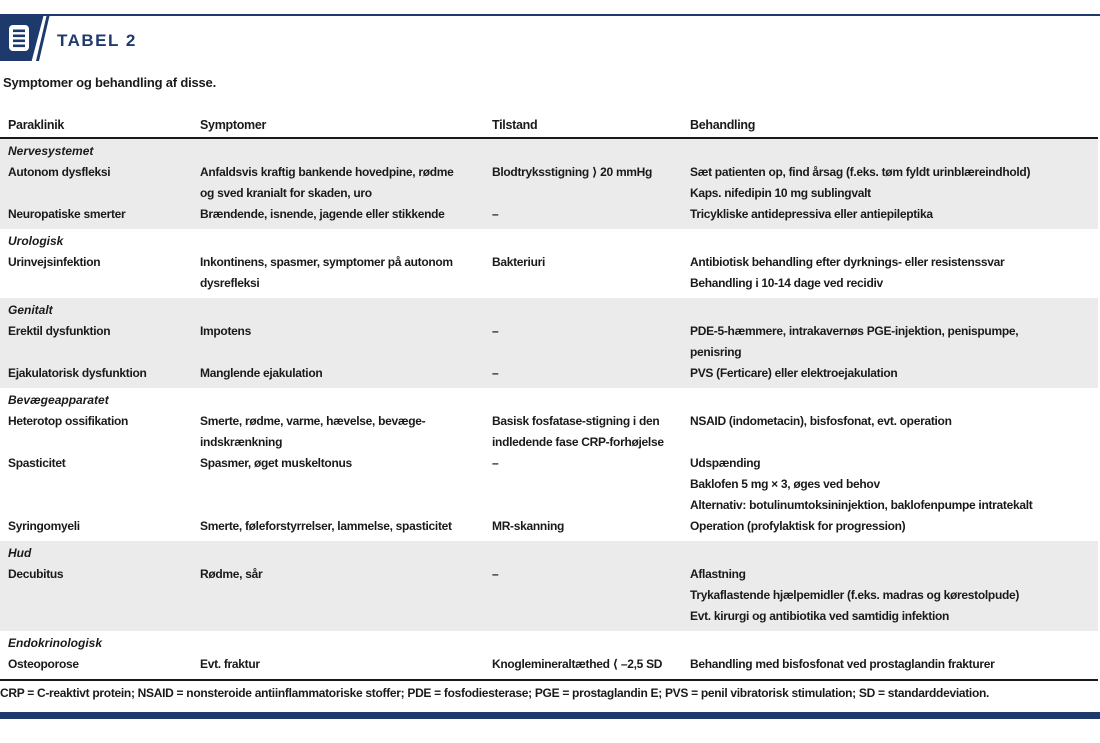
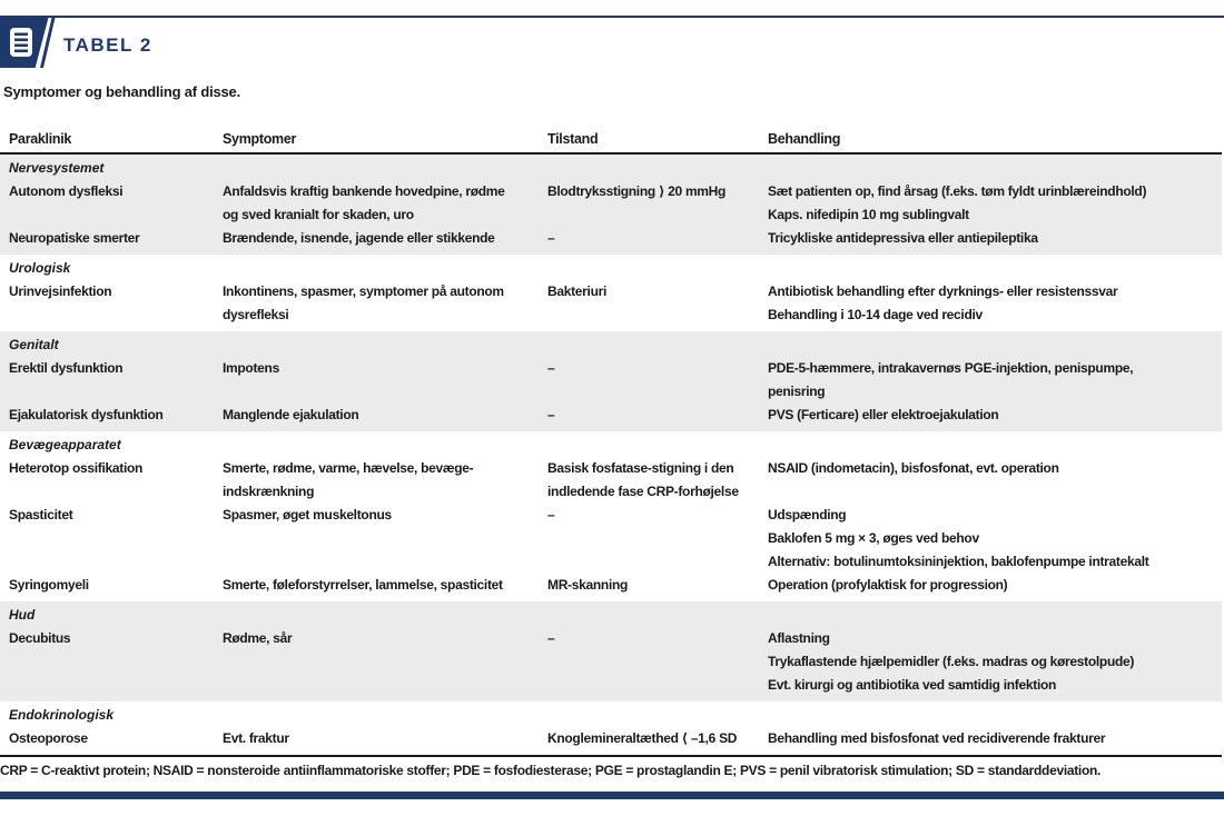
  TABEL 2
  Symptomer og behandling af disse.
  Paraklinik
  Symptomer
  Tilstand
  Behandling
  Nervesystemet
  Autonom dysfleksi
  Anfaldsvis kraftig bankende hovedpine, rødme
  og sved kranialt for skaden, uro
  Blodtryksstigning ⟩ 20 mmHg
  Sæt patienten op, find årsag (f.eks. tøm fyldt urinblæreindhold)
  Kaps. nifedipin 10 mg sublingvalt
  Neuropatiske smerter
  Brændende, isnende, jagende eller stikkende
  –
  Tricykliske antidepressiva eller antiepileptika
  Urologisk
  Urinvejsinfektion
  Inkontinens, spasmer, symptomer på autonom
  dysrefleksi
  Bakteriuri
  Antibiotisk behandling efter dyrknings- eller resistenssvar
  Behandling i 10-14 dage ved recidiv
  Genitalt
  Erektil dysfunktion
  Impotens
  –
  PDE-5-hæmmere, intrakavernøs PGE-injektion, penispumpe,
  penisring
  Ejakulatorisk dysfunktion
  Manglende ejakulation
  –
  PVS (Ferticare) eller elektroejakulation
  Bevægeapparatet
  Heterotop ossifikation
  Smerte, rødme, varme, hævelse, bevæge-
  indskrænkning
  Basisk fosfatase-stigning i den
  indledende fase CRP-forhøjelse
  NSAID (indometacin), bisfosfonat, evt. operation
  Spasticitet
  Spasmer, øget muskeltonus
  –
  Udspænding
  Baklofen 5 mg × 3, øges ved behov
  Alternativ: botulinumtoksininjektion, baklofenpumpe intratekalt
  Syringomyeli
  Smerte, føleforstyrrelser, lammelse, spasticitet
  MR-skanning
  Operation (profylaktisk for progression)
  Hud
  Decubitus
  Rødme, sår
  –
  Aflastning
  Trykaflastende hjælpemidler (f.eks. madras og kørestolpude)
  Evt. kirurgi og antibiotika ved samtidig infektion
  Endokrinologisk
  Osteoporose
  Evt. fraktur
- Knoglemineraltæthed ⟨ –2,5 SD
+ Knoglemineraltæthed ⟨ –1,6 SD
- Behandling med bisfosfonat ved prostaglandin frakturer
+ Behandling med bisfosfonat ved recidiverende frakturer
  CRP = C-reaktivt protein; NSAID = nonsteroide antiinflammatoriske stoffer; PDE = fosfodiesterase; PGE = prostaglandin E; PVS = penil vibratorisk stimulation; SD = standarddeviation.
